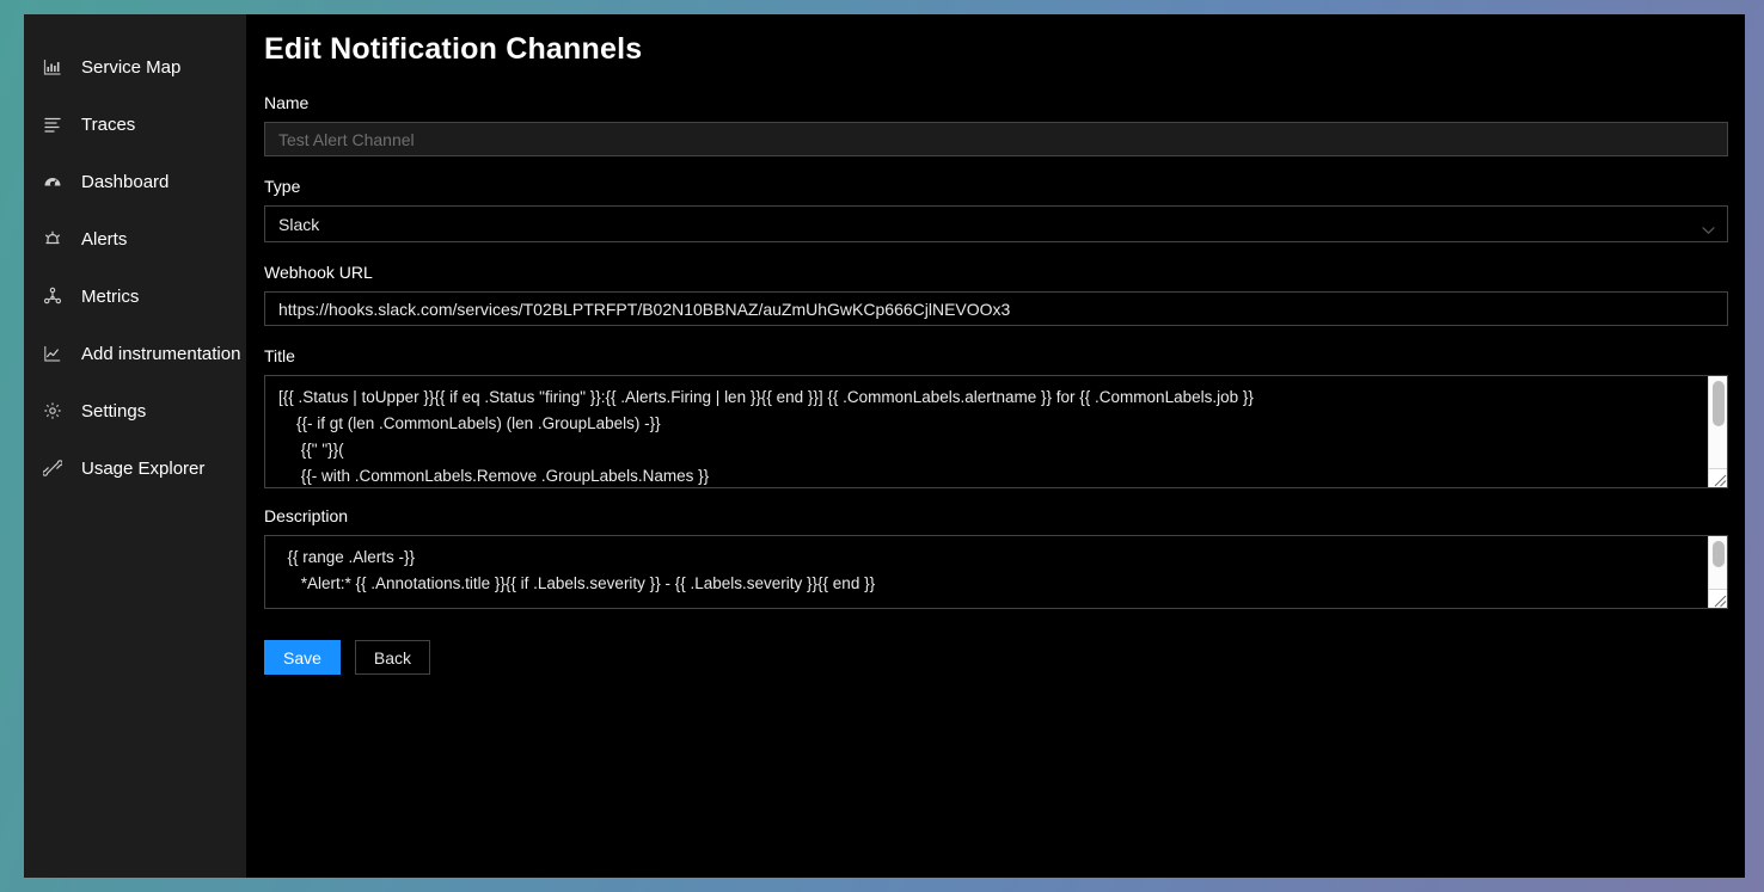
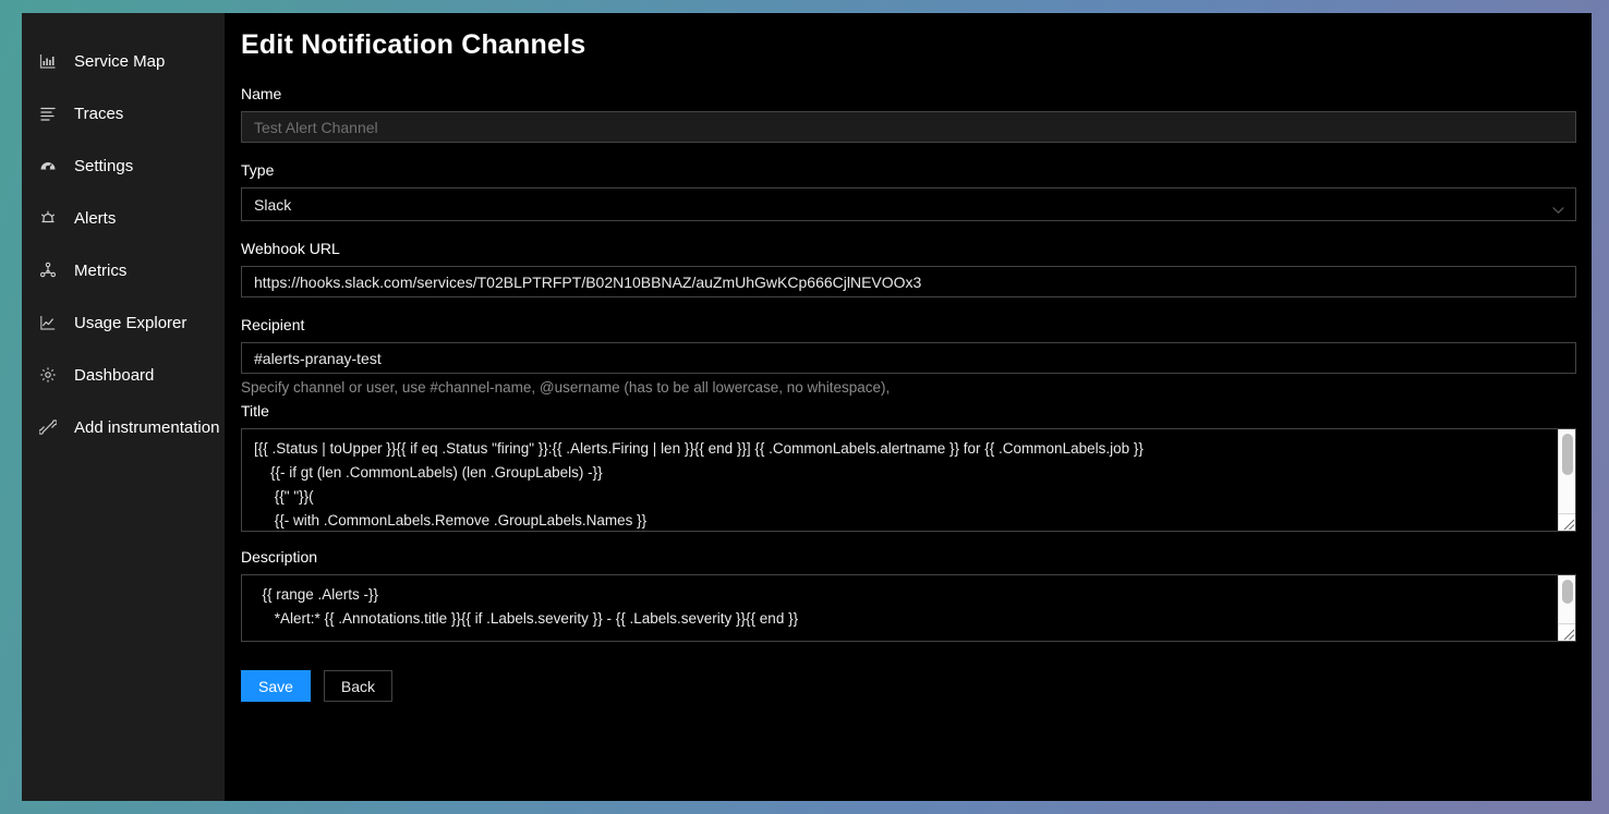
  Service Map
  Traces
- Dashboard
+ Settings
  Alerts
  Metrics
- Add instrumentation
+ Usage Explorer
- Settings
+ Dashboard
- Usage Explorer
+ Add instrumentation
  Edit Notification Channels
  Name
  Test Alert Channel
  Type
  Slack
  Webhook URL
  https://hooks.slack.com/services/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
+ Recipient
+ #alerts-pranay-test
+ Specify channel or user, use #channel-name, @username (has to be all lowercase, no whitespace),
  Title
  [{{ .Status | toUpper }}{{ if eq .Status "firing" }}:{{ .Alerts.Firing | len }}{{ end }}] {{ .CommonLabels.alertname }} for {{ .CommonLabels.job }}
  {{- if gt (len .CommonLabels) (len .GroupLabels) -}}
  {{" "}}(
  Description
  {{ range .Alerts -}}
  *Alert:* {{ .Annotations.title }}{{ if .Labels.severity }} - {{ .Labels.severity }}{{ end }}
  Save
  Back
